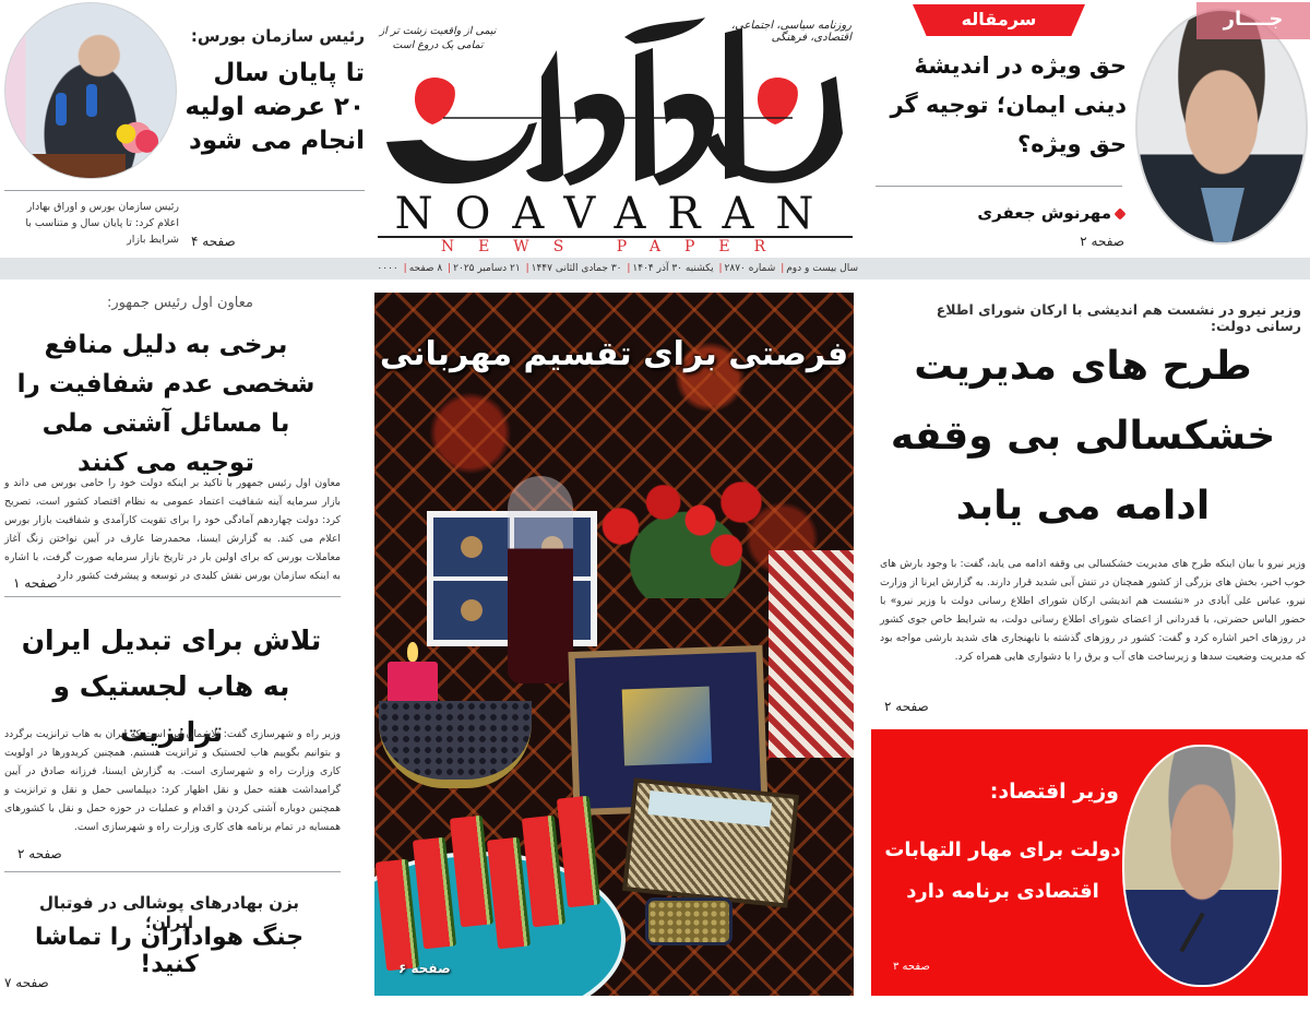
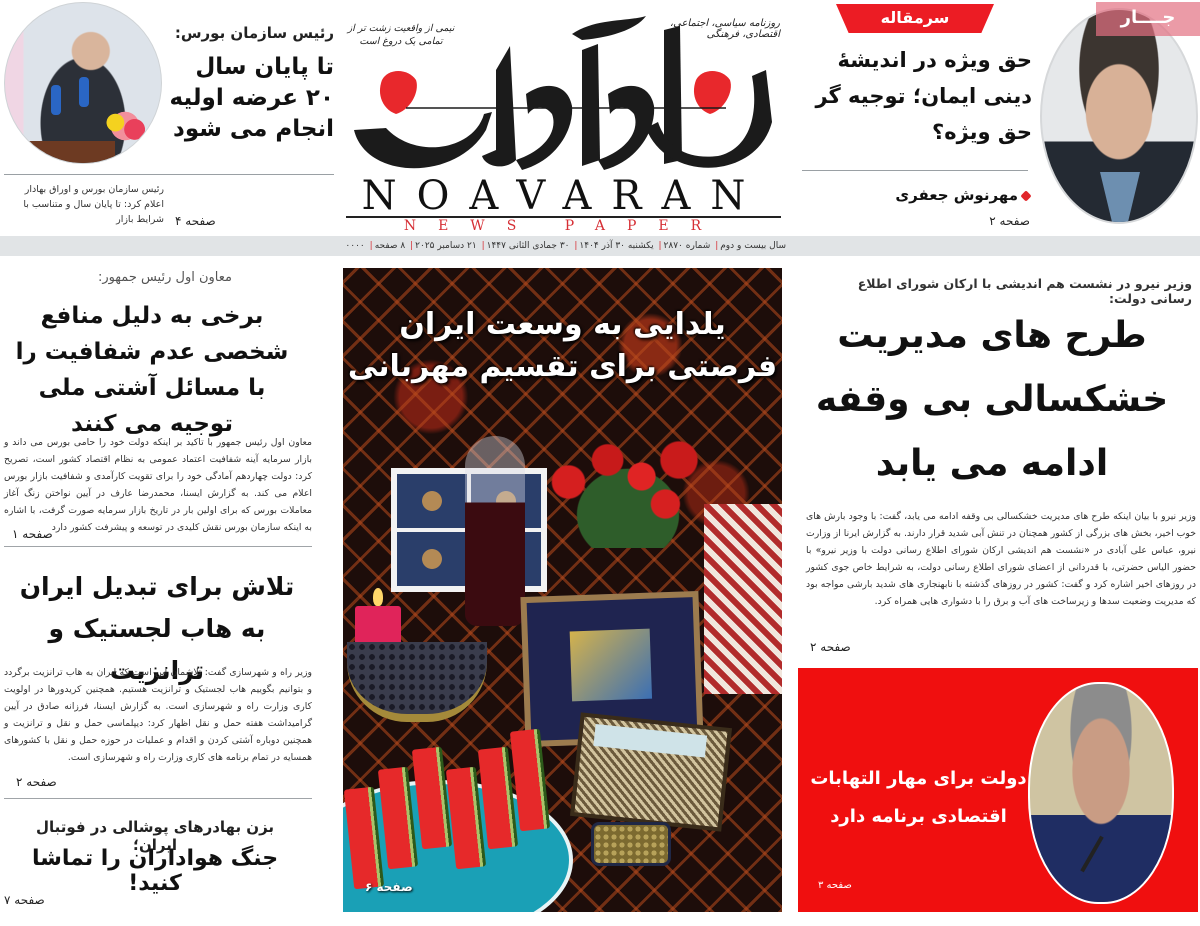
  رئیس سازمان بورس:
  تا پایان سال ۲۰ عرضه اولیه انجام می شود
  رئیس سازمان بورس و اوراق بهادار اعلام کرد: تا پایان سال و متناسب با شرایط بازار
  صفحه ۴
  نیمی از واقعیت زشت تر از تمامی یک دروغ است
  روزنامه سیاسی، اجتماعی، اقتصادی، فرهنگی
  NOAVARAN
  NEWS PAPER
  سال بیست و دوم| شماره ۲۸۷۰| یکشنبه ۳۰ آذر ۱۴۰۴| ۳۰ جمادی الثانی ۱۴۴۷| ۲۱ دسامبر ۲۰۲۵| ۸ صفحه| ۰۰۰۰
  سرمقاله
  حق ویژه در اندیشهٔ دینی ایمان؛ توجیه گر حق ویژه؟
  مهرنوش جعفری
  صفحه ۲
  جــــار
  معاون اول رئیس جمهور:
  برخی به دلیل منافع شخصی عدم شفافیت را با مسائل آشتی ملی توجیه می کنند
  معاون اول رئیس جمهور با تاکید بر اینکه دولت خود را حامی بورس می داند و بازار سرمایه آینه شفافیت اعتماد عمومی به نظام اقتصاد کشور است، تصریح کرد: دولت چهاردهم آمادگی خود را برای تقویت کارآمدی و شفافیت بازار بورس اعلام می کند. به گزارش ایسنا، محمدرضا عارف در آیین نواختن زنگ آغاز معاملات بورس که برای اولین بار در تاریخ بازار سرمایه صورت گرفت، با اشاره به اینکه سازمان بورس نقش کلیدی در توسعه و پیشرفت کشور دارد
  صفحه ۱
  تلاش برای تبدیل ایران به هاب لجستیک و ترانزیت
  وزیر راه و شهرسازی گفت: تلاشمان این است که ایران به هاب ترانزیت برگردد و بتوانیم بگوییم هاب لجستیک و ترانزیت هستیم. همچنین کریدورها در اولویت کاری وزارت راه و شهرسازی است. به گزارش ایسنا، فرزانه صادق در آیین گرامیداشت هفته حمل و نقل اظهار کرد: دیپلماسی حمل و نقل و ترانزیت و همچنین دوباره آشتی کردن و اقدام و عملیات در حوزه حمل و نقل با کشورهای همسایه در تمام برنامه های کاری وزارت راه و شهرسازی است.
  صفحه ۲
  بزن بهادرهای پوشالی در فوتبال ایران؛
  جنگ هواداران را تماشا کنید!
  صفحه ۷
+ یلدایی به وسعت ایران
  فرصتی برای تقسیم مهربانی
  صفحه ۶
  وزیر نیرو در نشست هم اندیشی با ارکان شورای اطلاع رسانی دولت:
  طرح های مدیریت خشکسالی بی وقفه ادامه می یابد
  وزیر نیرو با بیان اینکه طرح های مدیریت خشکسالی بی وقفه ادامه می یابد، گفت: با وجود بارش های خوب اخیر، بخش های بزرگی از کشور همچنان در تنش آبی شدید قرار دارند. به گزارش ایرنا از وزارت نیرو، عباس علی آبادی در «نشست هم اندیشی ارکان شورای اطلاع رسانی دولت با وزیر نیرو» با حضور الیاس حضرتی، با قدردانی از اعضای شورای اطلاع رسانی دولت، به شرایط خاص جوی کشور در روزهای اخیر اشاره کرد و گفت: کشور در روزهای گذشته با نابهنجاری های شدید بارشی مواجه بود که مدیریت وضعیت سدها و زیرساخت های آب و برق را با دشواری هایی همراه کرد.
  صفحه ۲
- وزیر اقتصاد:
  دولت برای مهار التهابات اقتصادی برنامه دارد
  صفحه ۳
